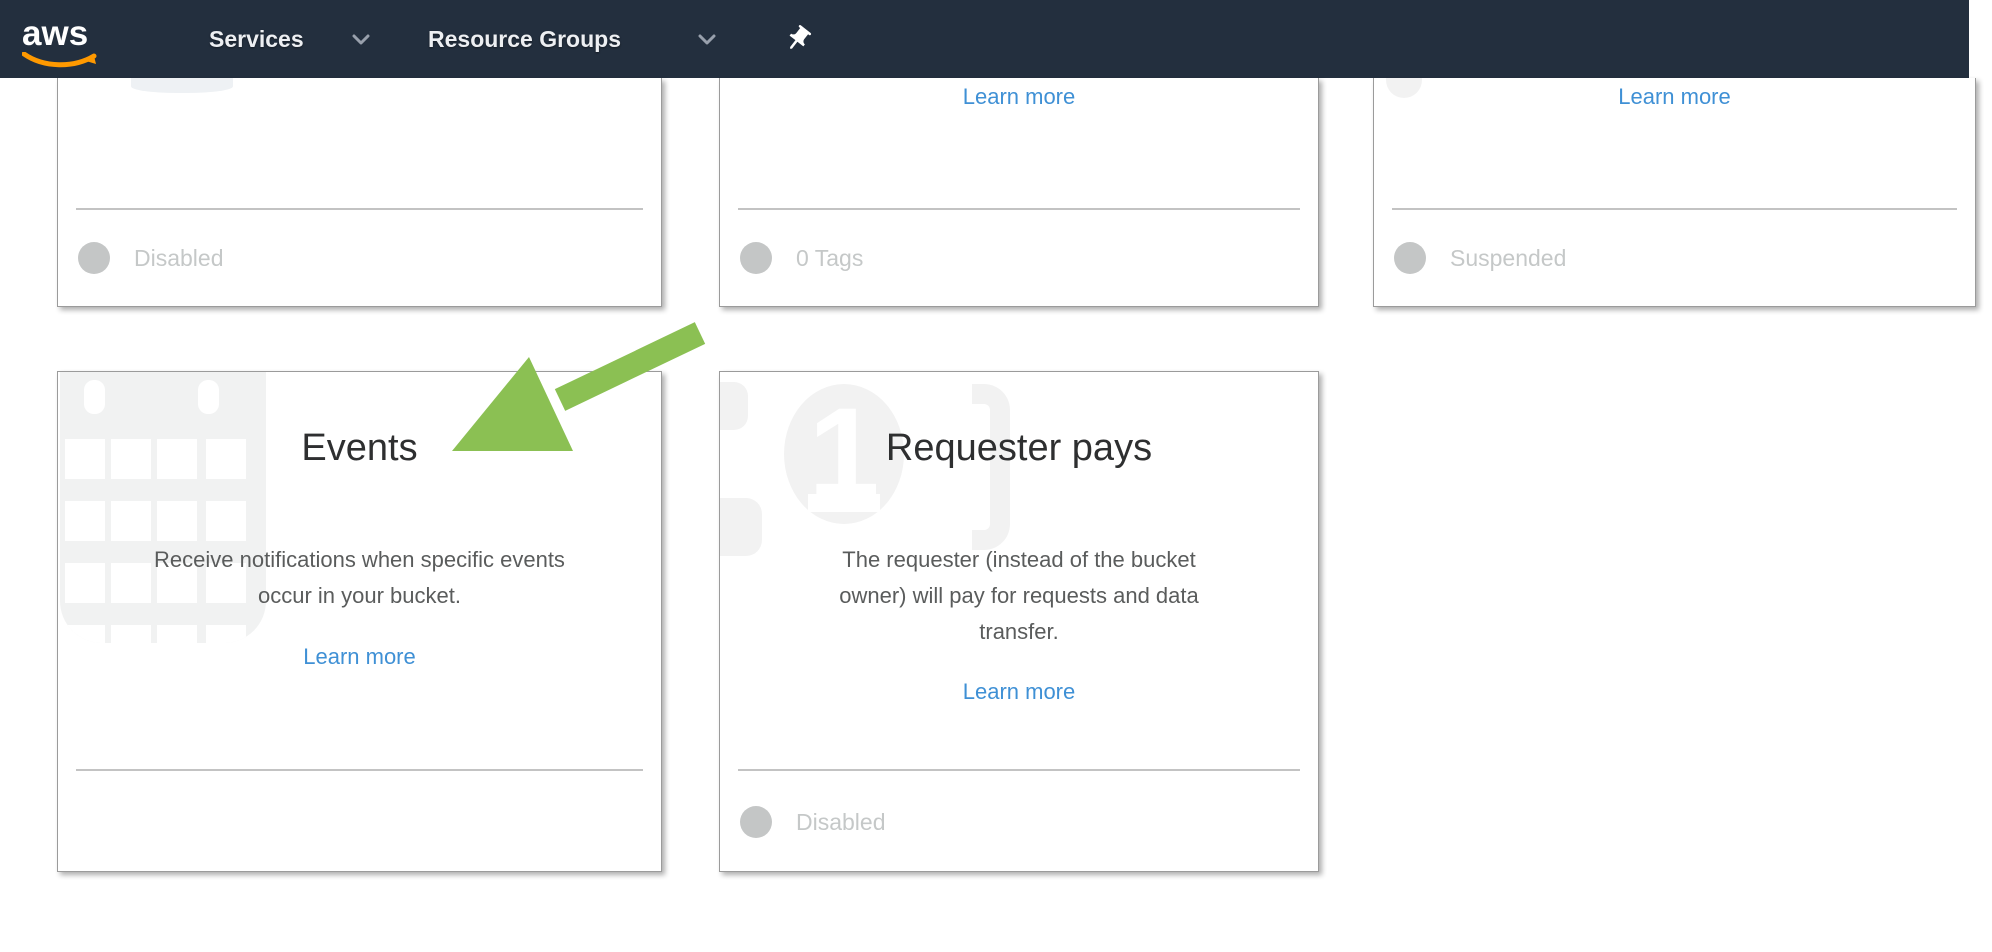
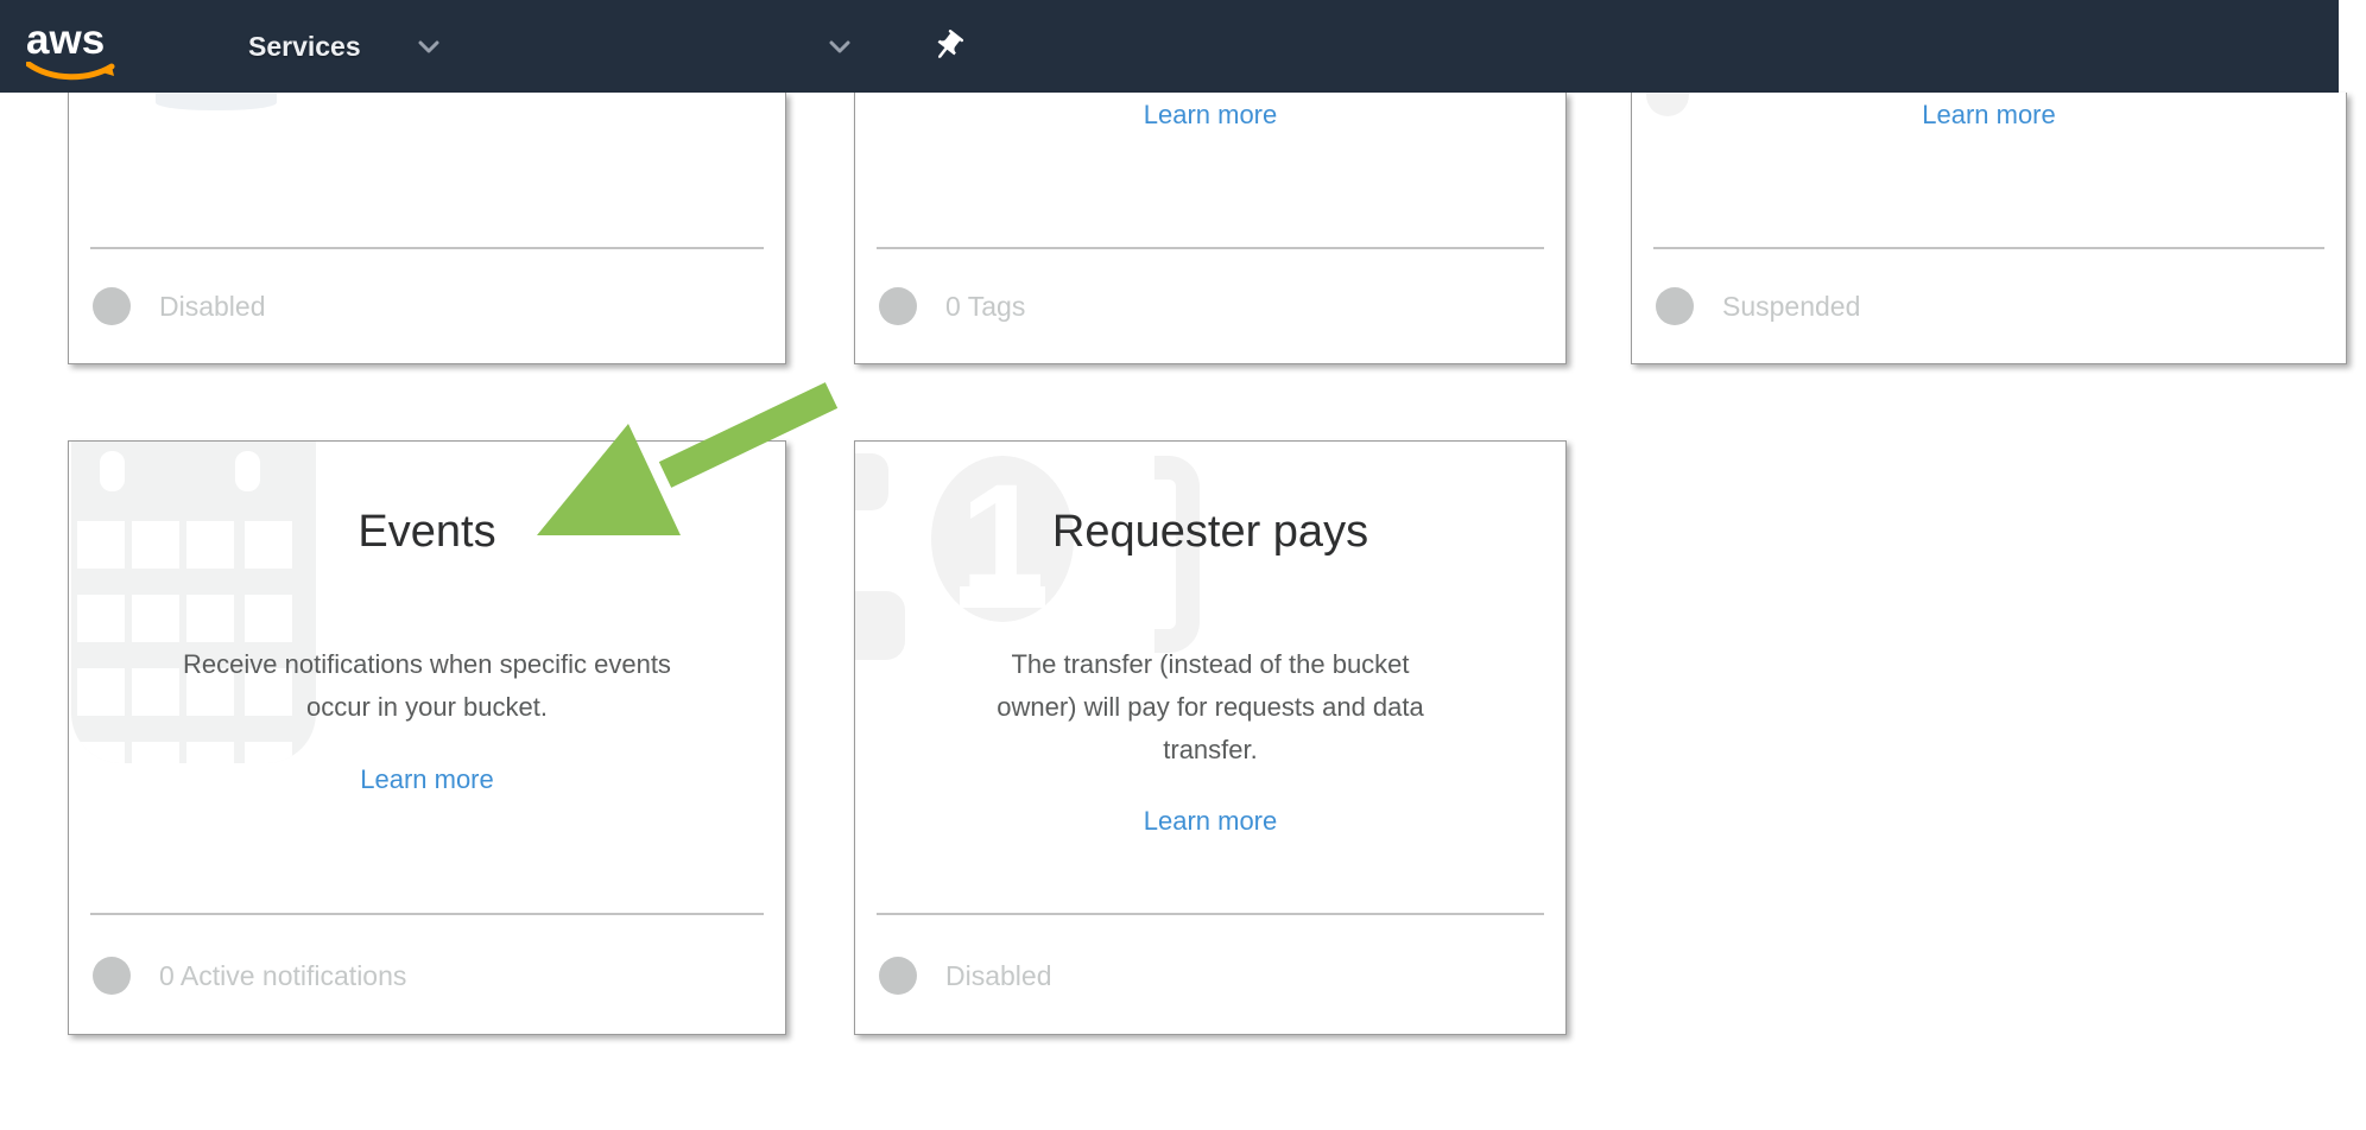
  aws
  Services
- Resource Groups
  Disabled
  Learn more
  0 Tags
  Learn more
  Suspended
  Events
  Receive notifications when specific events occur in your bucket.
  Learn more
+ 0 Active notifications
  Requester pays
- The requester (instead of the bucket owner) will pay for requests and data transfer.
+ The transfer (instead of the bucket owner) will pay for requests and data transfer.
  Learn more
  Disabled
